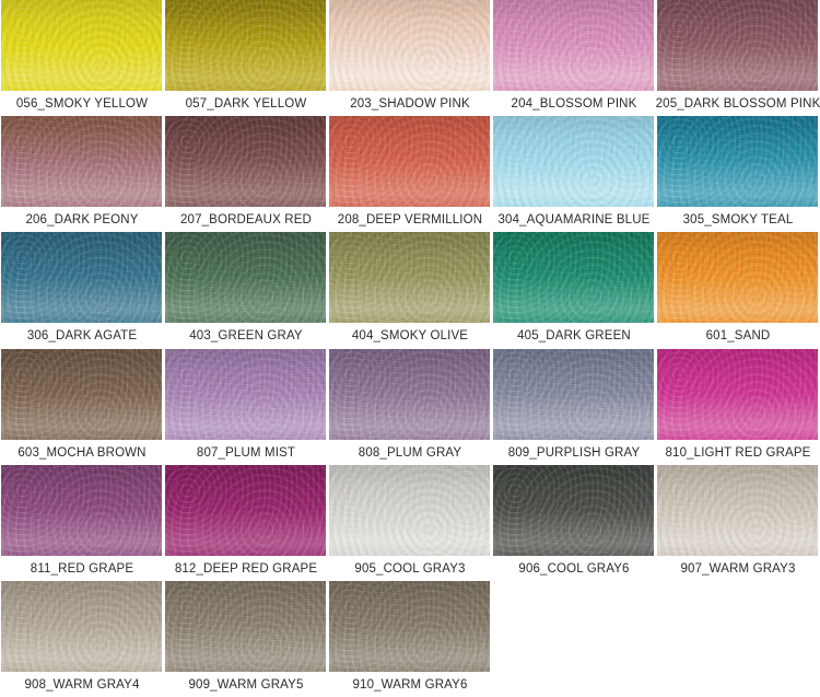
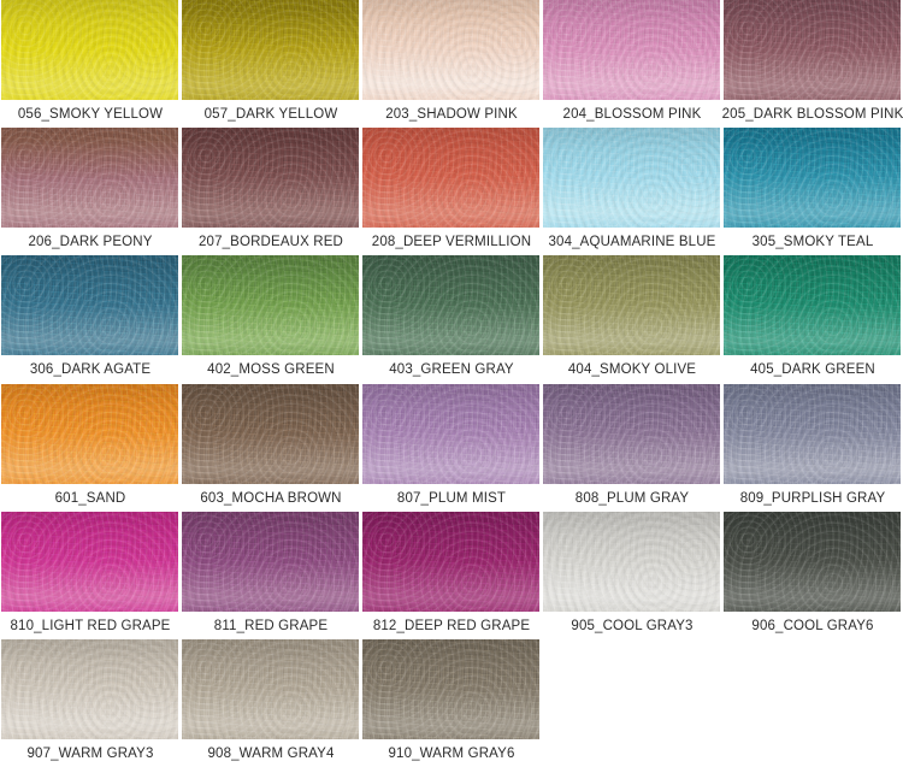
  056_SMOKY YELLOW
  057_DARK YELLOW
  203_SHADOW PINK
  204_BLOSSOM PINK
  205_DARK BLOSSOM PINK
  206_DARK PEONY
  207_BORDEAUX RED
  208_DEEP VERMILLION
  304_AQUAMARINE BLUE
  305_SMOKY TEAL
  306_DARK AGATE
+ 402_MOSS GREEN
  403_GREEN GRAY
  404_SMOKY OLIVE
  405_DARK GREEN
  601_SAND
  603_MOCHA BROWN
  807_PLUM MIST
  808_PLUM GRAY
  809_PURPLISH GRAY
  810_LIGHT RED GRAPE
  811_RED GRAPE
  812_DEEP RED GRAPE
  905_COOL GRAY3
  906_COOL GRAY6
  907_WARM GRAY3
  908_WARM GRAY4
- 909_WARM GRAY5
  910_WARM GRAY6
